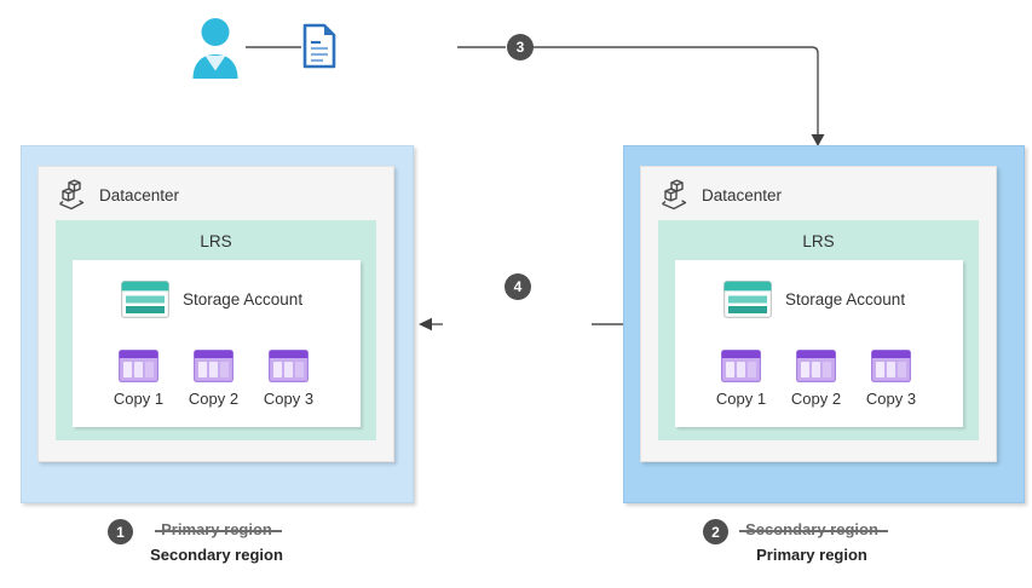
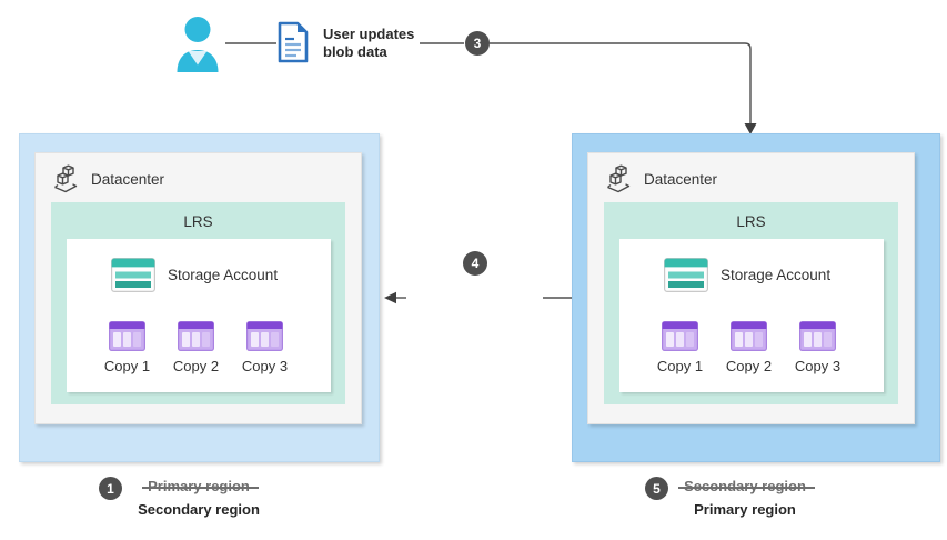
+ User updates blob data
  3
  4
  Datacenter
  LRS
  Storage Account
  Copy 1
  Copy 2
  Copy 3
  Datacenter
  LRS
  Storage Account
  Copy 1
  Copy 2
  Copy 3
  1
  Primary region
  Secondary region
- 2
+ 5
  Secondary region
  Primary region
